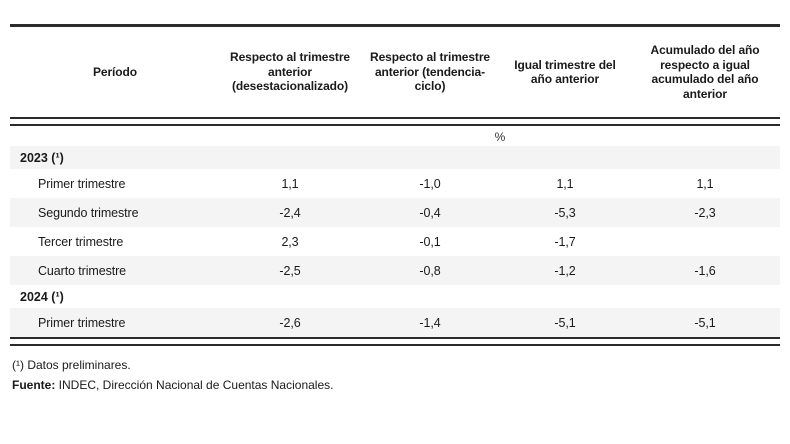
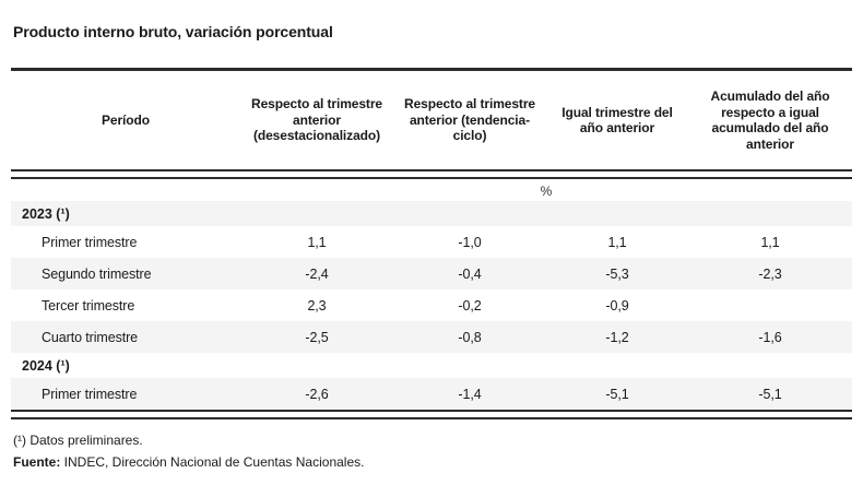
+ Producto interno bruto, variación porcentual
  Período
  Respecto al trimestre anterior (desestacionalizado)
  Respecto al trimestre anterior (tendencia-ciclo)
  Igual trimestre del año anterior
  Acumulado del año respecto a igual acumulado del año anterior
  %
  2023 (¹)
  Primer trimestre
  1,1
  -1,0
  1,1
  1,1
  Segundo trimestre
  -2,4
  -0,4
  -5,3
  -2,3
  Tercer trimestre
  2,3
- -0,1
+ -0,2
- -1,7
+ -0,9
  Cuarto trimestre
  -2,5
  -0,8
  -1,2
  -1,6
  2024 (¹)
  Primer trimestre
  -2,6
  -1,4
  -5,1
  -5,1
  (¹) Datos preliminares.
  Fuente: INDEC, Dirección Nacional de Cuentas Nacionales.
